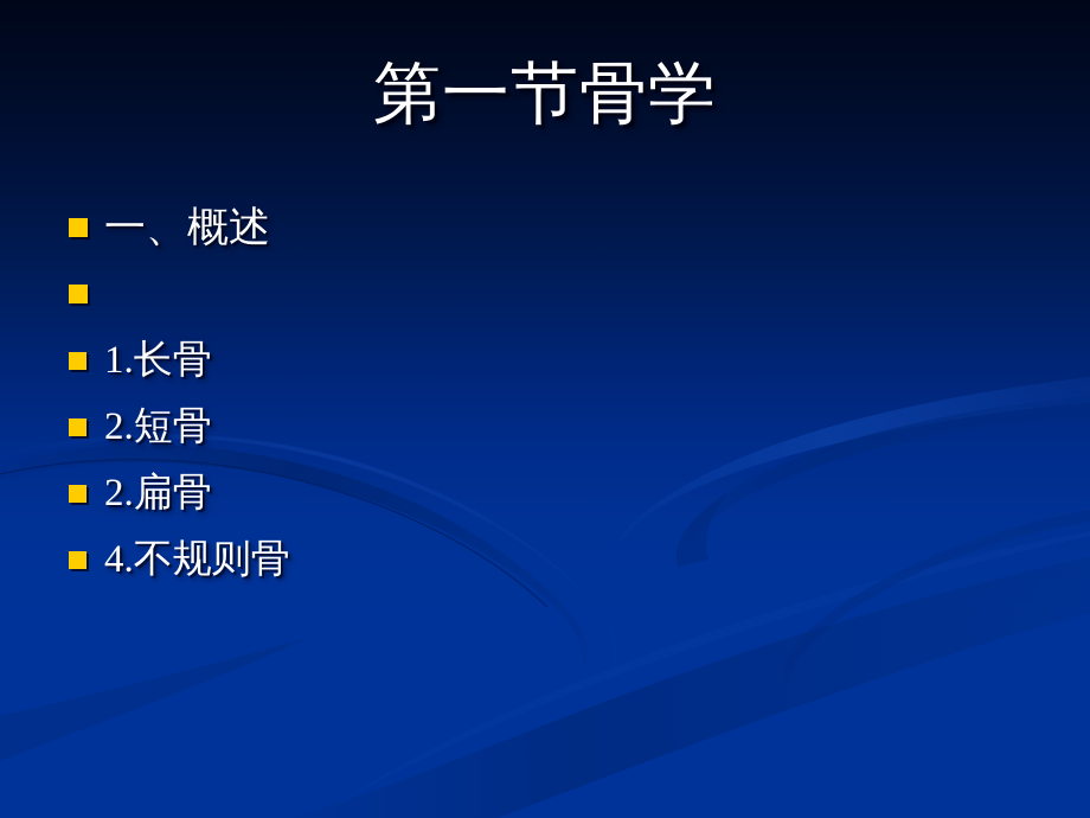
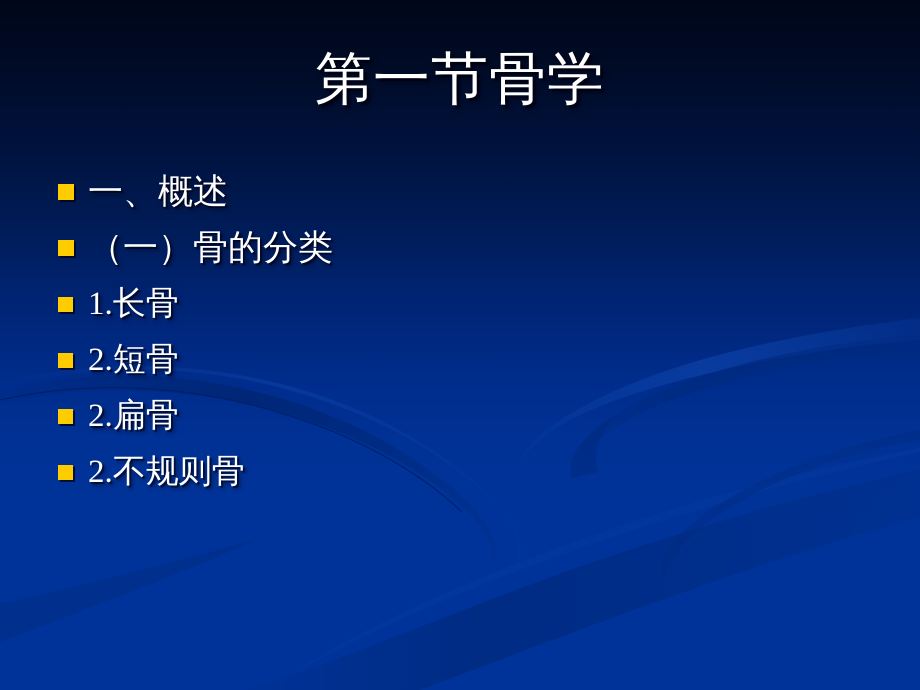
  第一节骨学
  一、概述
+ （一）骨的分类
  1.长骨
  2.短骨
  2.扁骨
- 4.不规则骨
+ 2.不规则骨
